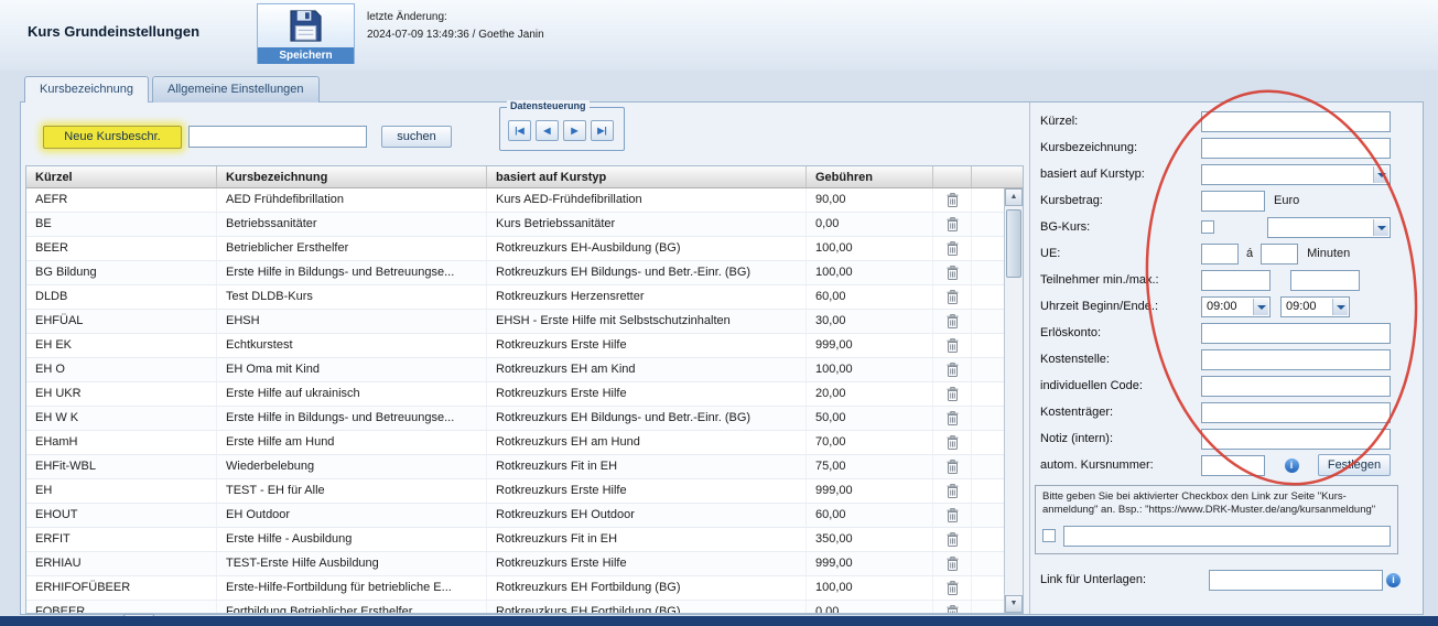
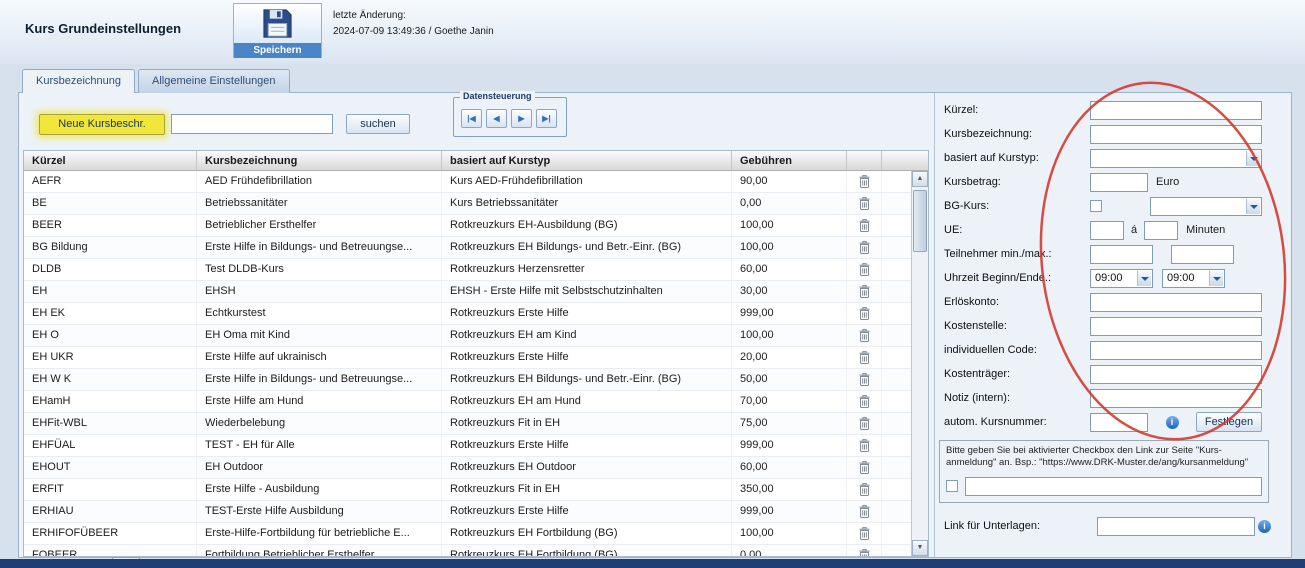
  Kurs Grundeinstellungen
  Speichern
  letzte Änderung:
  2024-07-09 13:49:36 / Goethe Janin
  Kursbezeichnung
  Allgemeine Einstellungen
  Neue Kursbeschr.
  suchen
  Datensteuerung
  |◀
  ◀
  ▶
  ▶|
  Kürzel
  Kursbezeichnung
  basiert auf Kurstyp
  Gebühren
  AEFR
  AED Frühdefibrillation
  Kurs AED-Frühdefibrillation
  90,00
  BE
  Betriebssanitäter
  Kurs Betriebssanitäter
  0,00
  BEER
  Betrieblicher Ersthelfer
  Rotkreuzkurs EH-Ausbildung (BG)
  100,00
  BG Bildung
  Erste Hilfe in Bildungs- und Betreuungse...
  Rotkreuzkurs EH Bildungs- und Betr.-Einr. (BG)
  100,00
  DLDB
  Test DLDB-Kurs
  Rotkreuzkurs Herzensretter
  60,00
- EHFÜAL
+ EH
  EHSH
  EHSH - Erste Hilfe mit Selbstschutzinhalten
  30,00
  EH EK
  Echtkurstest
  Rotkreuzkurs Erste Hilfe
  999,00
  EH O
  EH Oma mit Kind
  Rotkreuzkurs EH am Kind
  100,00
  EH UKR
  Erste Hilfe auf ukrainisch
  Rotkreuzkurs Erste Hilfe
  20,00
  EH W K
  Erste Hilfe in Bildungs- und Betreuungse...
  Rotkreuzkurs EH Bildungs- und Betr.-Einr. (BG)
  50,00
  EHamH
  Erste Hilfe am Hund
  Rotkreuzkurs EH am Hund
  70,00
  EHFit-WBL
  Wiederbelebung
  Rotkreuzkurs Fit in EH
  75,00
- EH
+ EHFÜAL
  TEST - EH für Alle
  Rotkreuzkurs Erste Hilfe
  999,00
  EHOUT
  EH Outdoor
  Rotkreuzkurs EH Outdoor
  60,00
  ERFIT
  Erste Hilfe - Ausbildung
  Rotkreuzkurs Fit in EH
  350,00
  ERHIAU
  TEST-Erste Hilfe Ausbildung
  Rotkreuzkurs Erste Hilfe
  999,00
  ERHIFOFÜBEER
  Erste-Hilfe-Fortbildung für betriebliche E...
  Rotkreuzkurs EH Fortbildung (BG)
  100,00
  FOBEER
  Fortbildung Betrieblicher Ersthelfer
  Rotkreuzkurs EH Fortbildung (BG)
  0,00
  Kürzel:
  Kursbezeichnung:
  basiert auf Kurstyp:
  Kursbetrag:
  Euro
  BG-Kurs:
  UE:
  á
  Minuten
  Teilnehmer min./max.:
  Uhrzeit Beginn/Ende.:
  09:00
  09:00
  Erlöskonto:
  Kostenstelle:
  individuellen Code:
  Kostenträger:
  Notiz (intern):
  autom. Kursnummer:
  i
  Fesegen
  Bitte geben Sie bei aktivierter Checkbox den Link zur Seite "Kurs-anmeldung" an. Bsp.: "https://www.DRK-Muster.de/ang/kursanmeldung"
  Link für Unterlagen:
  i
